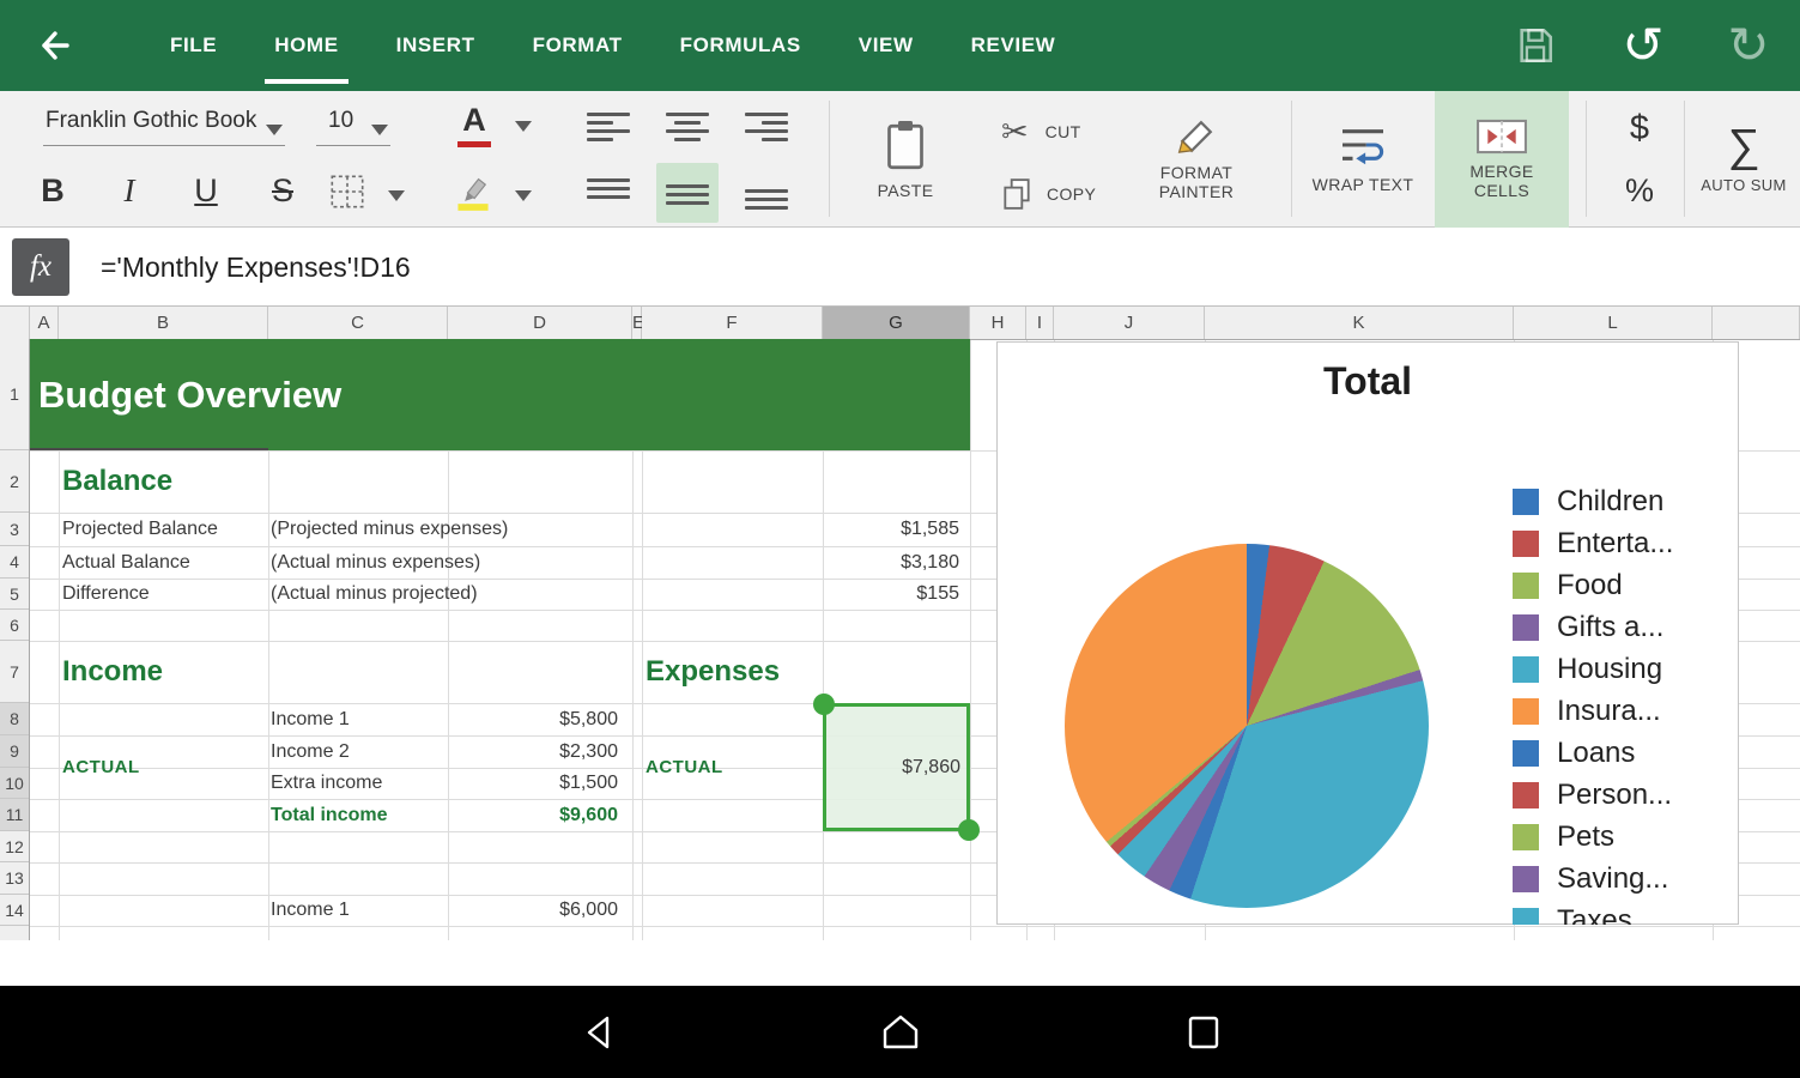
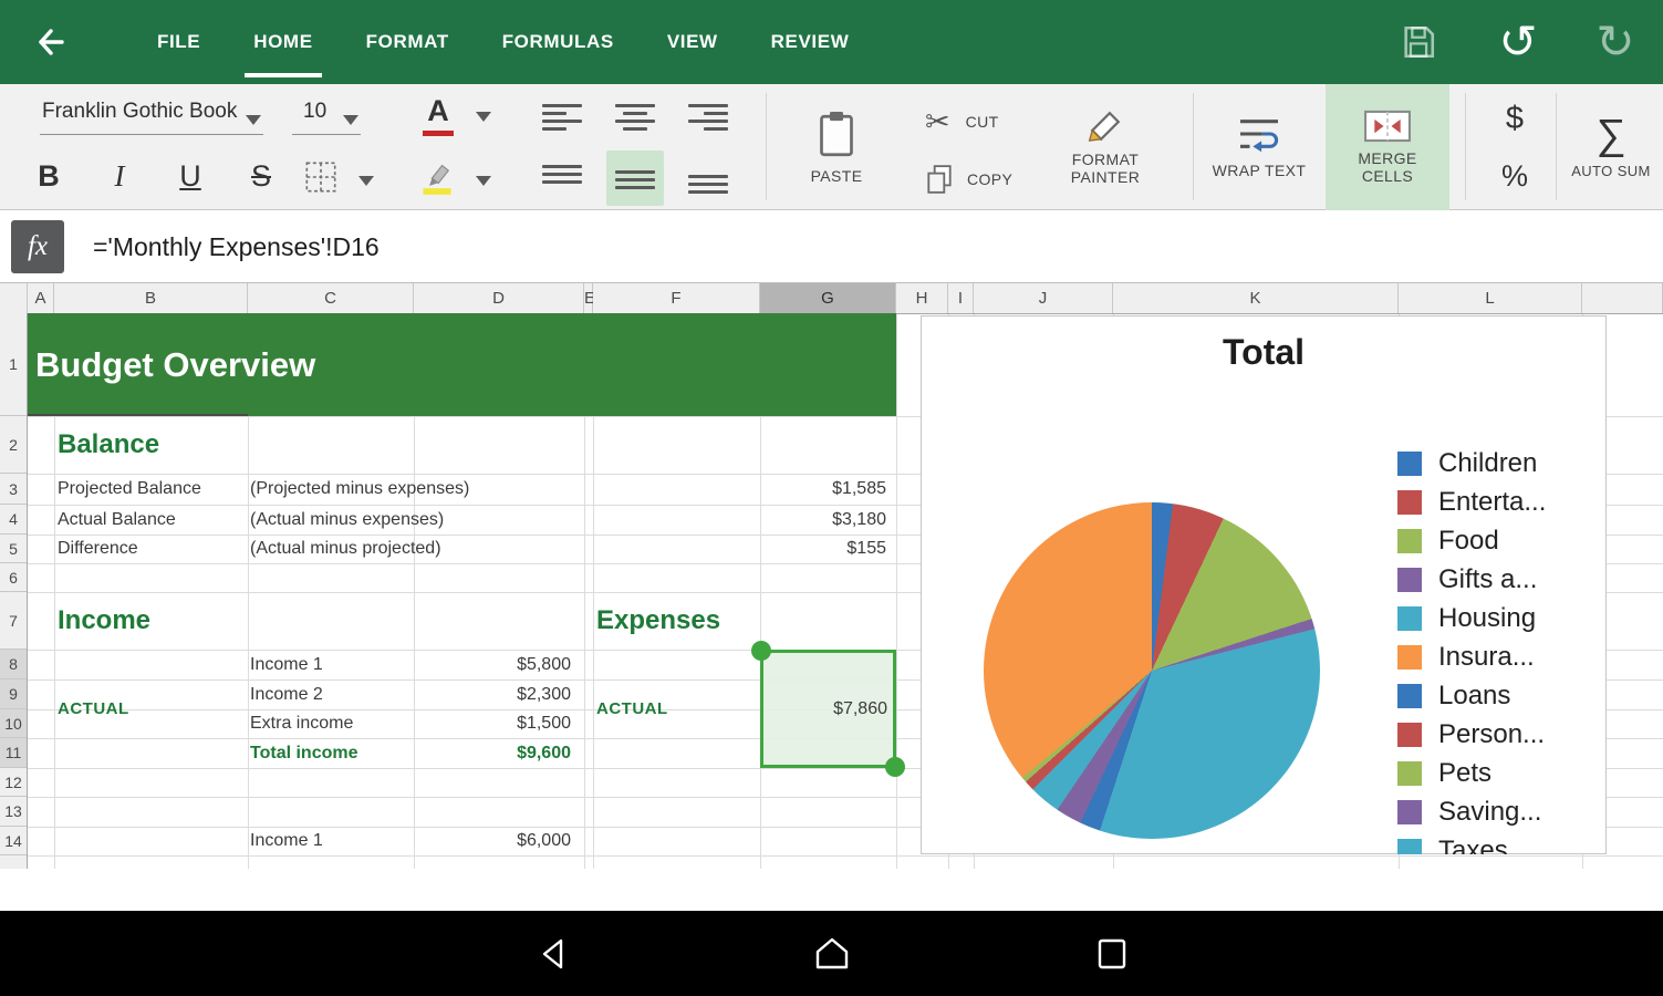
  FILE
  HOME
- INSERT
  FORMAT
  FORMULAS
  VIEW
  REVIEW
  ↺
  ↻
  Franklin Gothic Book
  10
  A
  B
  I
  U
  S
  PASTE
  ✂
  CUT
  COPY
  FORMAT
  PAINTER
  WRAP TEXT
  MERGE
  CELLS
  $
  %
  ∑
  AUTO SUM
  fx
  ='Monthly Expenses'!D16
  A
  B
  C
  D
  E
  F
  G
  H
  I
  J
  K
  L
  1
  2
  3
  4
  5
  6
  7
  8
  9
  10
  11
  12
  13
  14
  Budget Overview
  Balance
  Projected Balance
  (Projected minus expenses)
  $1,585
  Actual Balance
  (Actual minus expenses)
  $3,180
  Difference
  (Actual minus projected)
  $155
  Income
  Expenses
  Income 1
  $5,800
  ACTUAL
  Income 2
  $2,300
  ACTUAL
  Extra income
  $1,500
  Total income
  $9,600
  Income 1
  $6,000
  $7,860
  Total
  Children
  Enterta...
  Food
  Gifts a...
  Housing
  Insura...
  Loans
  Person...
  Pets
  Saving...
  Taxes
